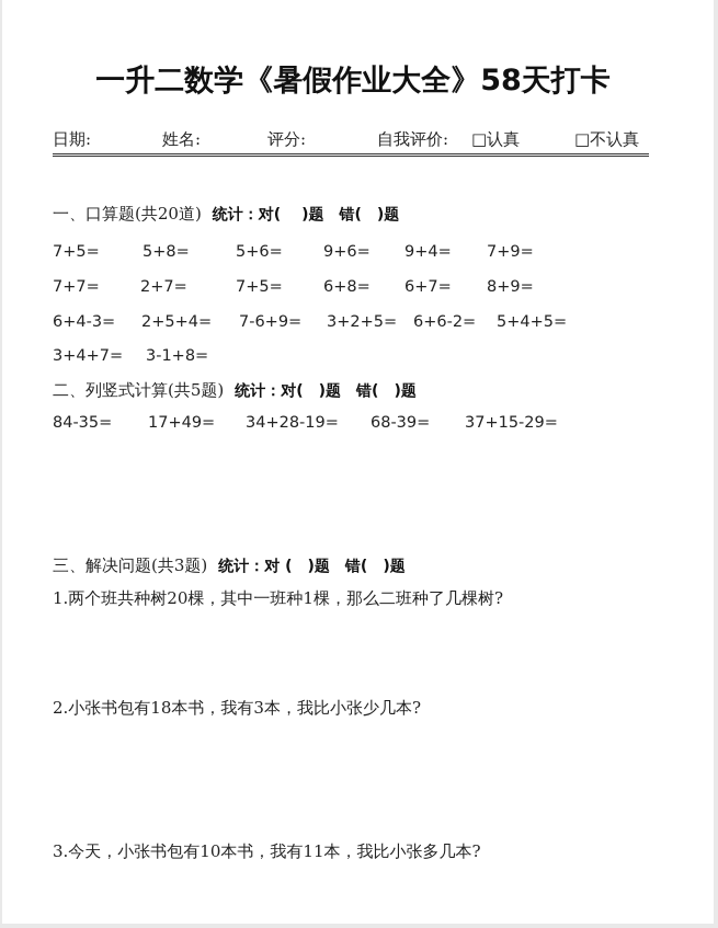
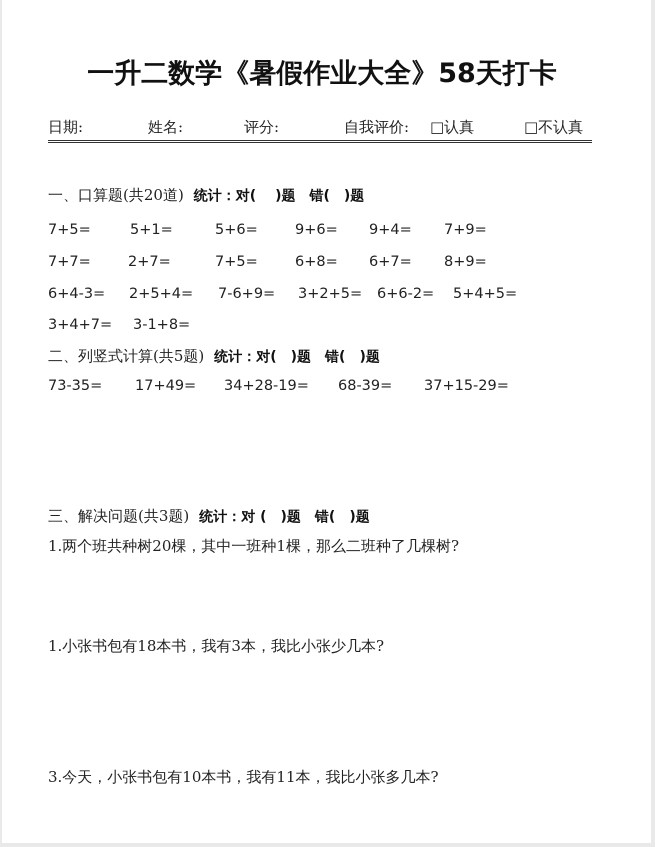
  一升二数学《暑假作业大全》58天打卡
  日期:
  姓名:
  评分:
  自我评价:
  □认真
  □不认真
  一、口算题(共20道) 统计：对( )题 错( )题
  7+5=
- 5+8=
+ 5+1=
  5+6=
  9+6=
  9+4=
  7+9=
  7+7=
  2+7=
  7+5=
  6+8=
  6+7=
  8+9=
  6+4-3=
  2+5+4=
  7-6+9=
  3+2+5=
  6+6-2=
  5+4+5=
  3+4+7=
  3-1+8=
  二、列竖式计算(共5题) 统计：对( )题 错( )题
- 84-35=
+ 73-35=
  17+49=
  34+28-19=
  68-39=
  37+15-29=
  三、解决问题(共3题) 统计：对 ( )题 错( )题
  1.两个班共种树20棵，其中一班种1棵，那么二班种了几棵树?
- 2.小张书包有18本书，我有3本，我比小张少几本?
+ 1.小张书包有18本书，我有3本，我比小张少几本?
  3.今天，小张书包有10本书，我有11本，我比小张多几本?
